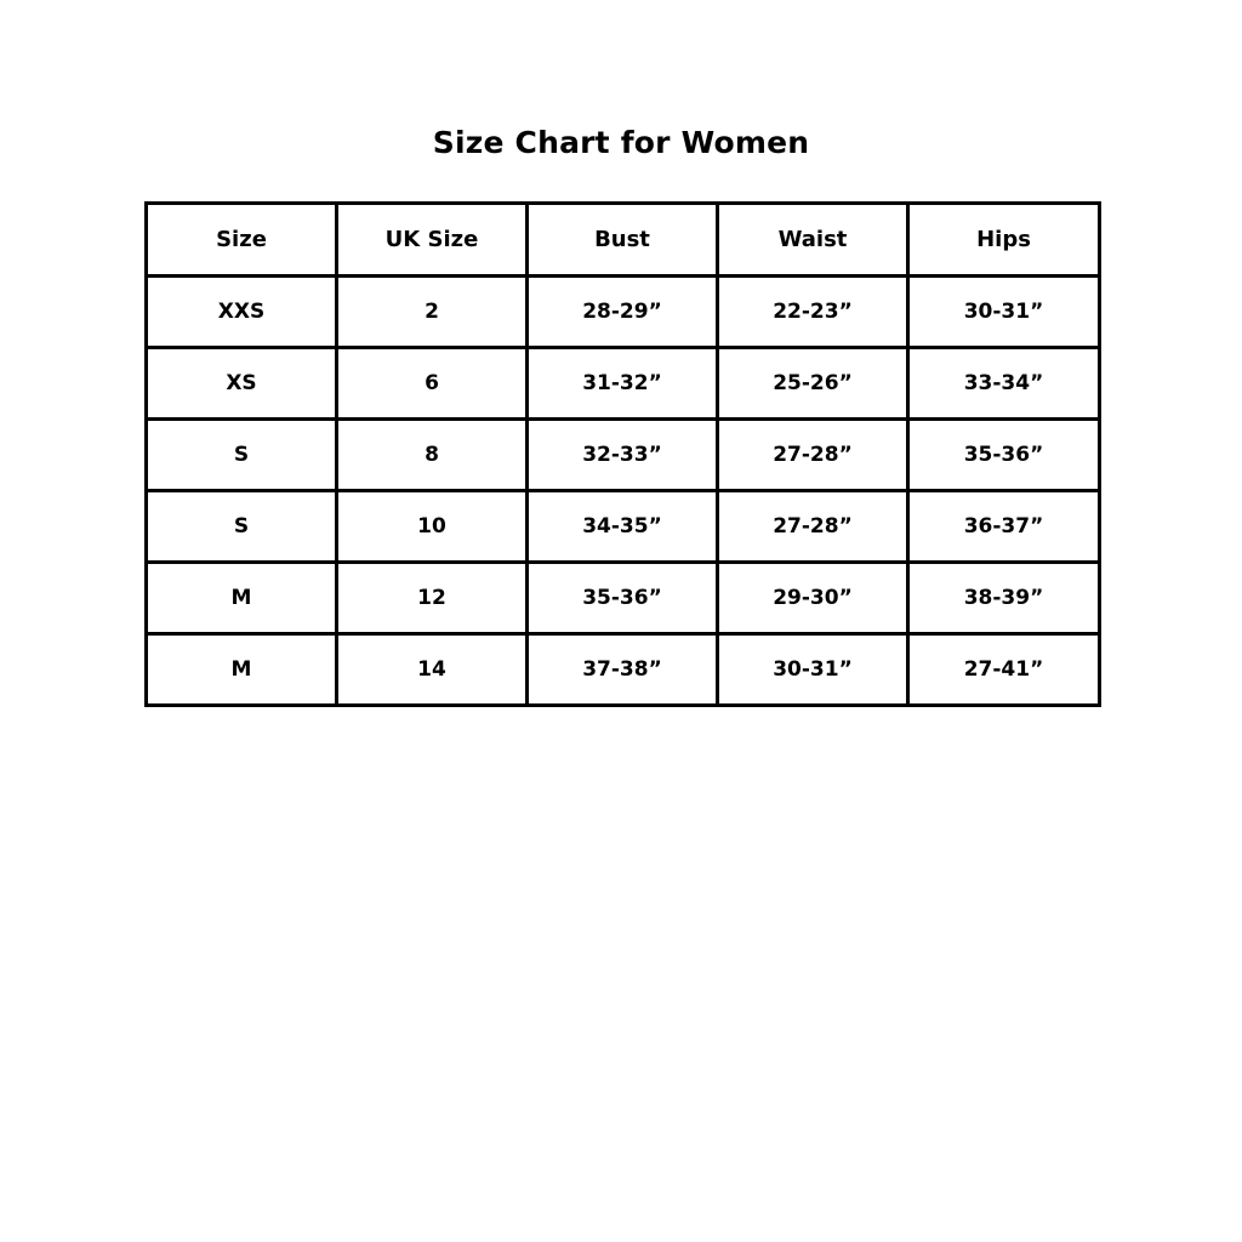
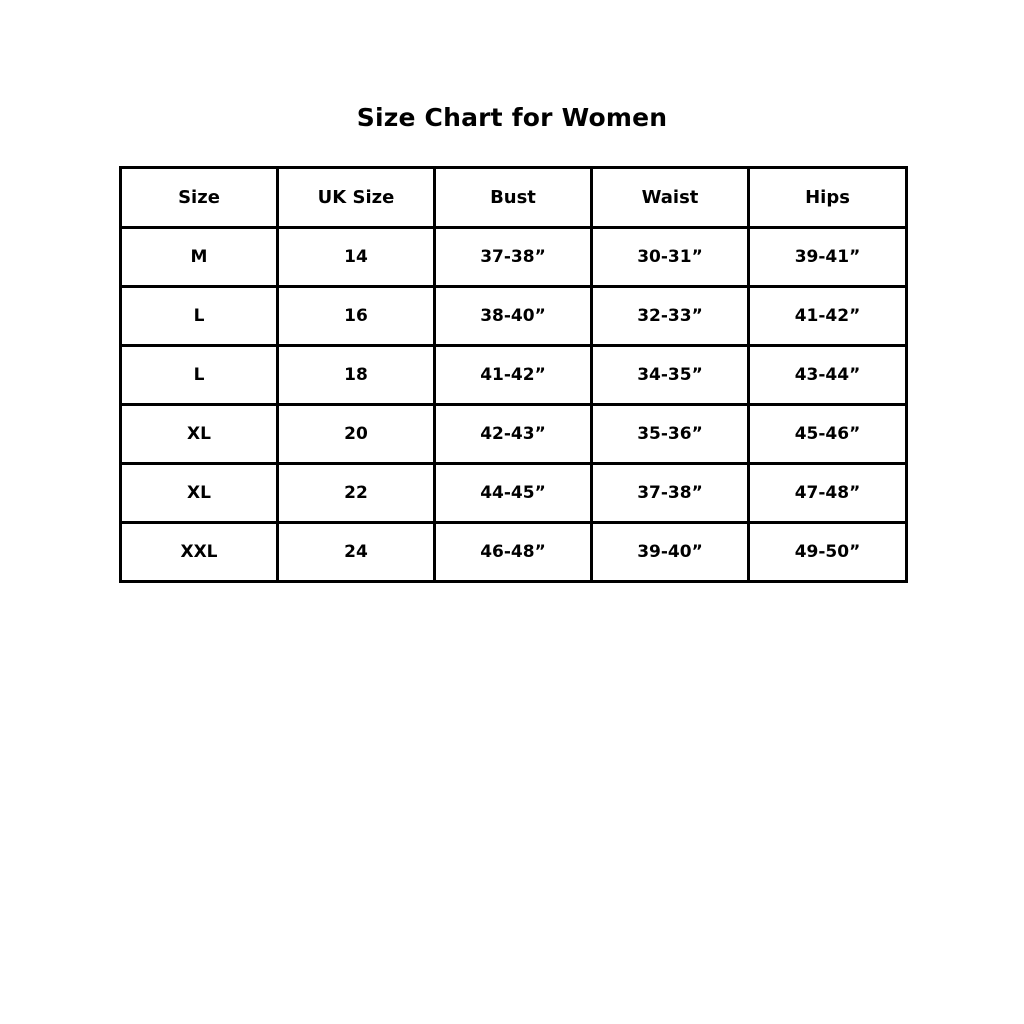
  Size Chart for Women
  Size	UK Size	Bust	Waist	Hips
- XXS	2	28-29”	22-23”	30-31”
- XS	6	31-32”	25-26”	33-34”
- S	8	32-33”	27-28”	35-36”
- S	10	34-35”	27-28”	36-37”
- M	12	35-36”	29-30”	38-39”
- M	14	37-38”	30-31”	27-41”
+ M	14	37-38”	30-31”	39-41”
+ L	16	38-40”	32-33”	41-42”
+ L	18	41-42”	34-35”	43-44”
+ XL	20	42-43”	35-36”	45-46”
+ XL	22	44-45”	37-38”	47-48”
+ XXL	24	46-48”	39-40”	49-50”
